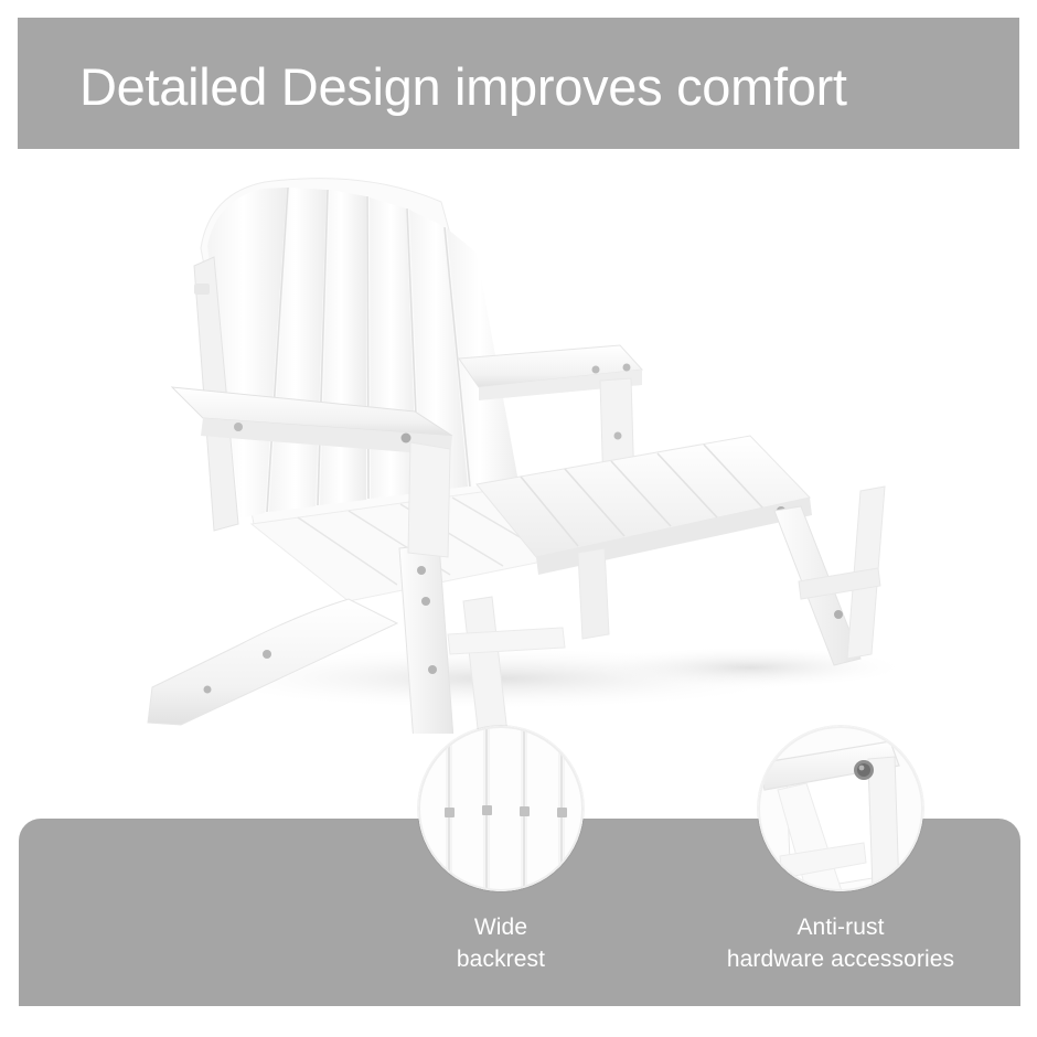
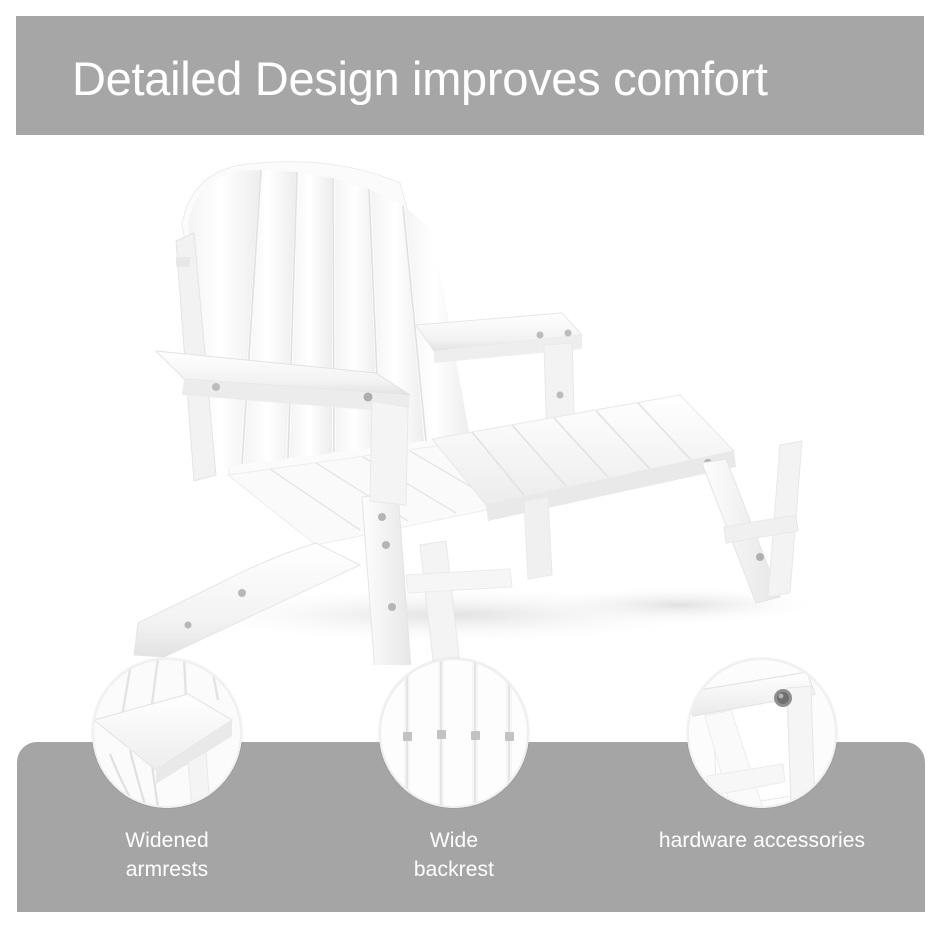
  Detailed Design improves comfort
+ Widened
+ armrests
  Wide
  backrest
- Anti-rust
  hardware accessories
